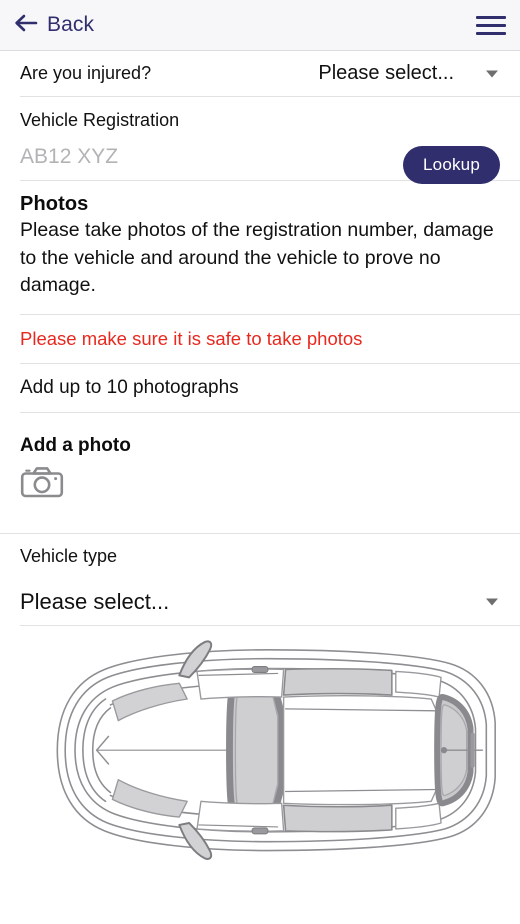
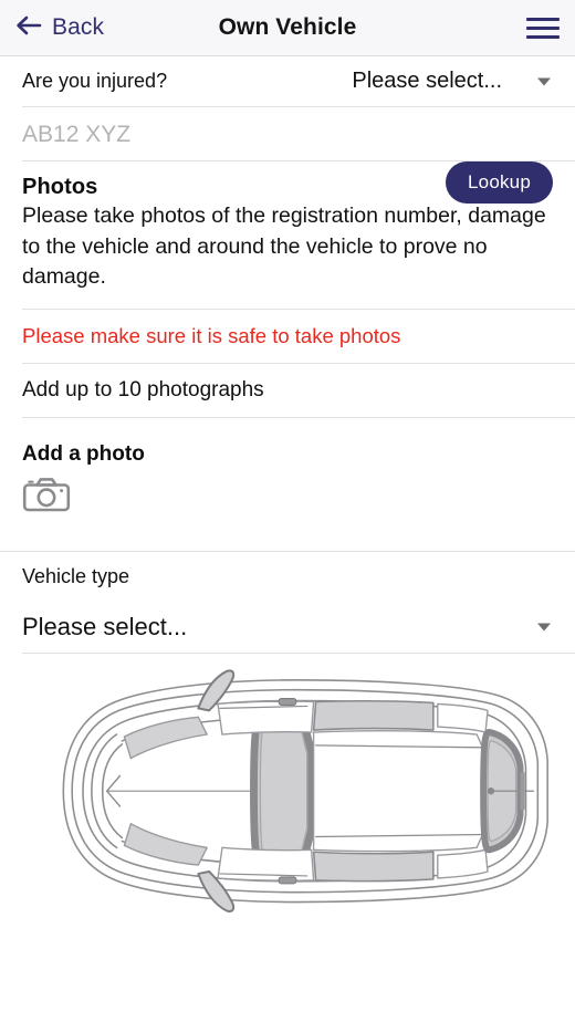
  Back
+ Own Vehicle
  Are you injured?
  Please select...
- Vehicle Registration
  AB12 XYZ
  Lookup
  Photos
  Please take photos of the registration number, damage to the vehicle and around the vehicle to prove no damage.
  Please make sure it is safe to take photos
  Add up to 10 photographs
  Add a photo
  Vehicle type
  Please select...
